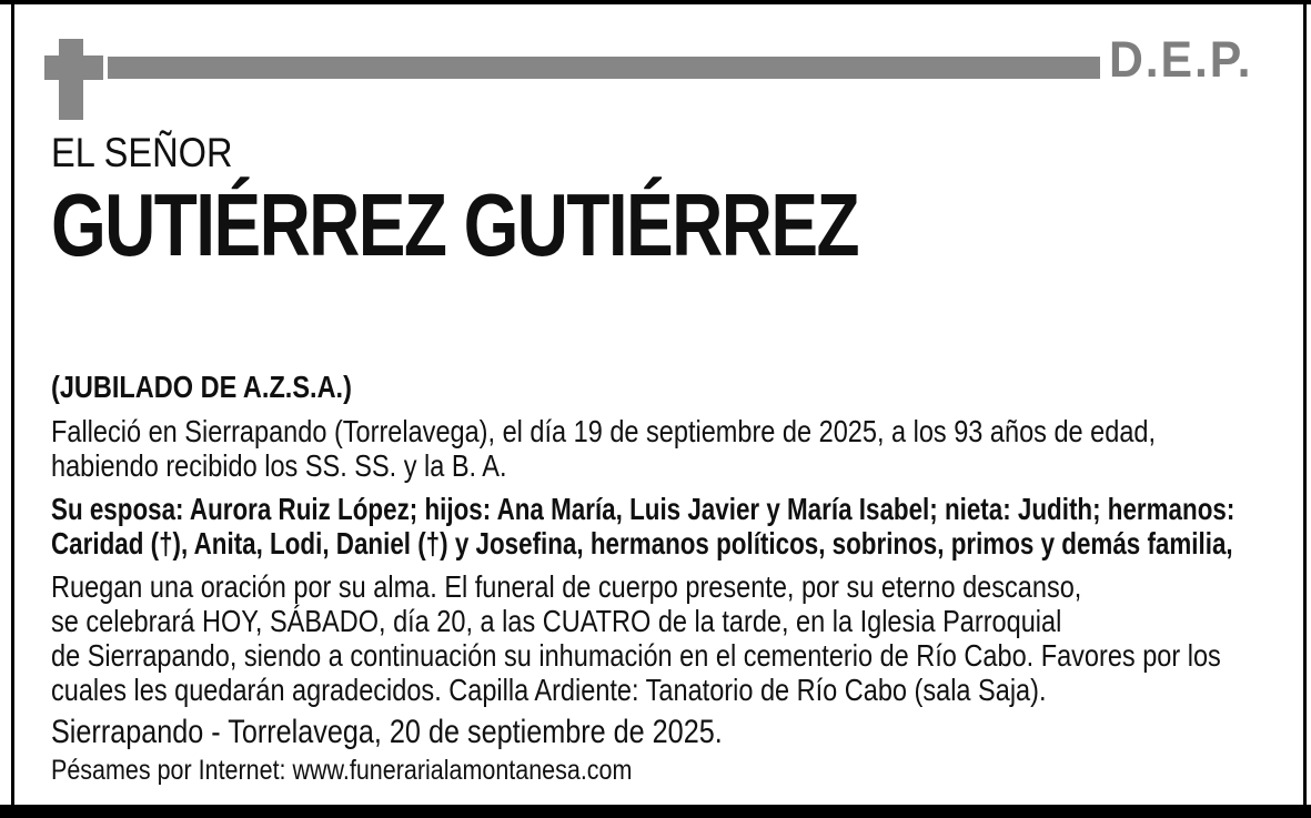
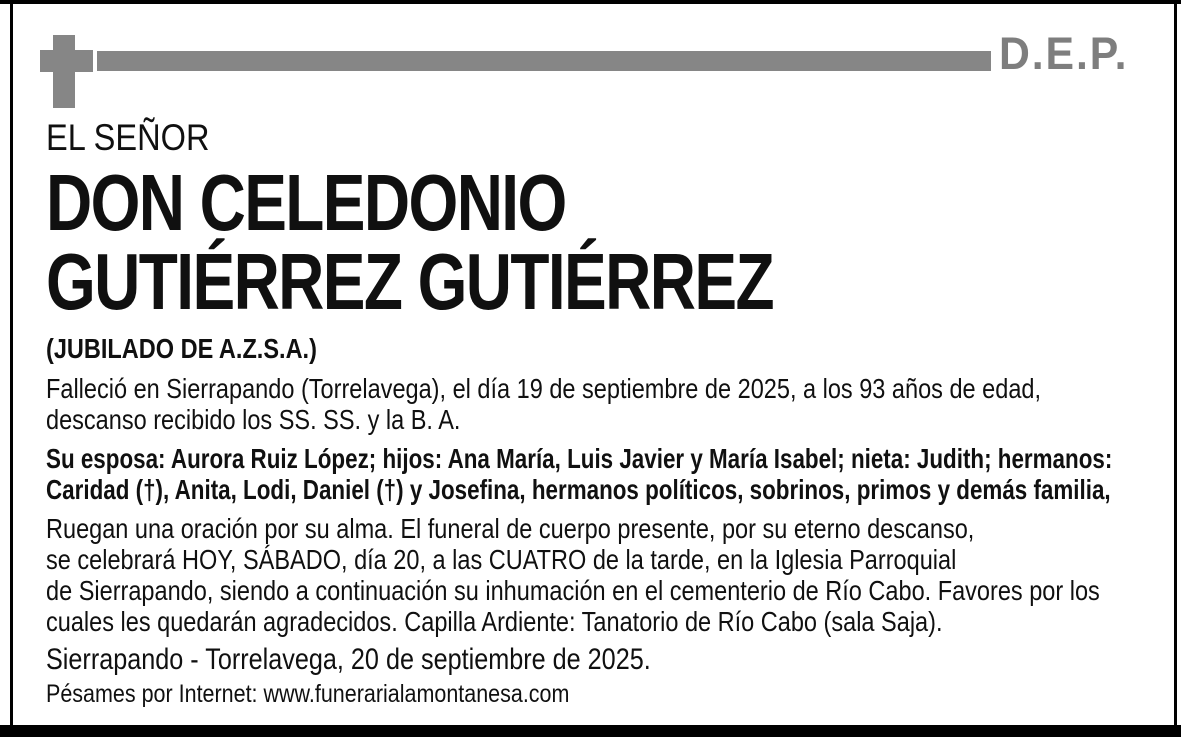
  D.E.P.
  EL SEÑOR
+ DON CELEDONIO
  GUTIÉRREZ GUTIÉRREZ
  (JUBILADO DE A.Z.S.A.)
  Falleció en Sierrapando (Torrelavega), el día 19 de septiembre de 2025, a los 93 años de edad,
- habiendo recibido los SS. SS. y la B. A.
+ descanso recibido los SS. SS. y la B. A.
  Su esposa: Aurora Ruiz López; hijos: Ana María, Luis Javier y María Isabel; nieta: Judith; hermanos:
  Caridad (†), Anita, Lodi, Daniel (†) y Josefina, hermanos políticos, sobrinos, primos y demás familia,
  Ruegan una oración por su alma. El funeral de cuerpo presente, por su eterno descanso,
  se celebrará HOY, SÁBADO, día 20, a las CUATRO de la tarde, en la Iglesia Parroquial
  de Sierrapando, siendo a continuación su inhumación en el cementerio de Río Cabo. Favores por los
  cuales les quedarán agradecidos. Capilla Ardiente: Tanatorio de Río Cabo (sala Saja).
  Sierrapando - Torrelavega, 20 de septiembre de 2025.
  Pésames por Internet: www.funerarialamontanesa.com
